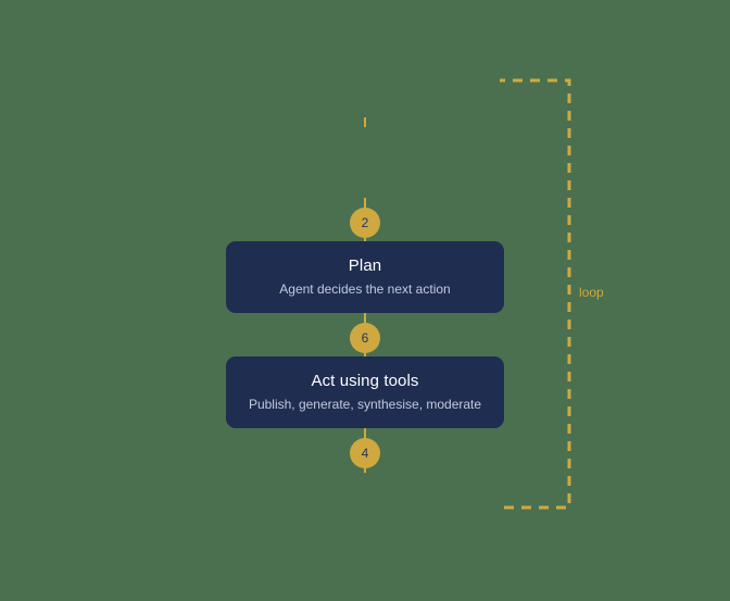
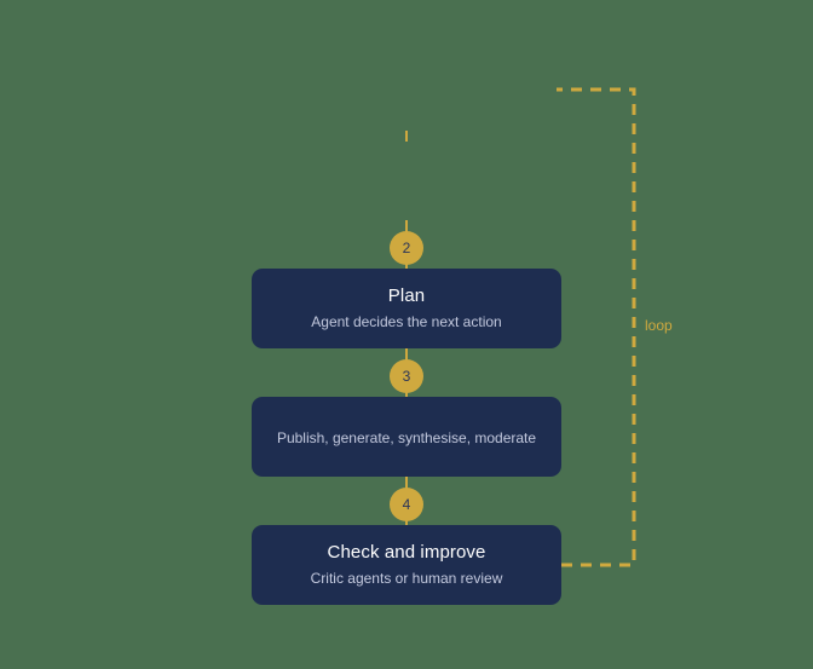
  2
  Plan
  Agent decides the next action
- 6
+ 3
- Act using tools
  Publish, generate, synthesise, moderate
  4
+ Check and improve
+ Critic agents or human review
  loop
